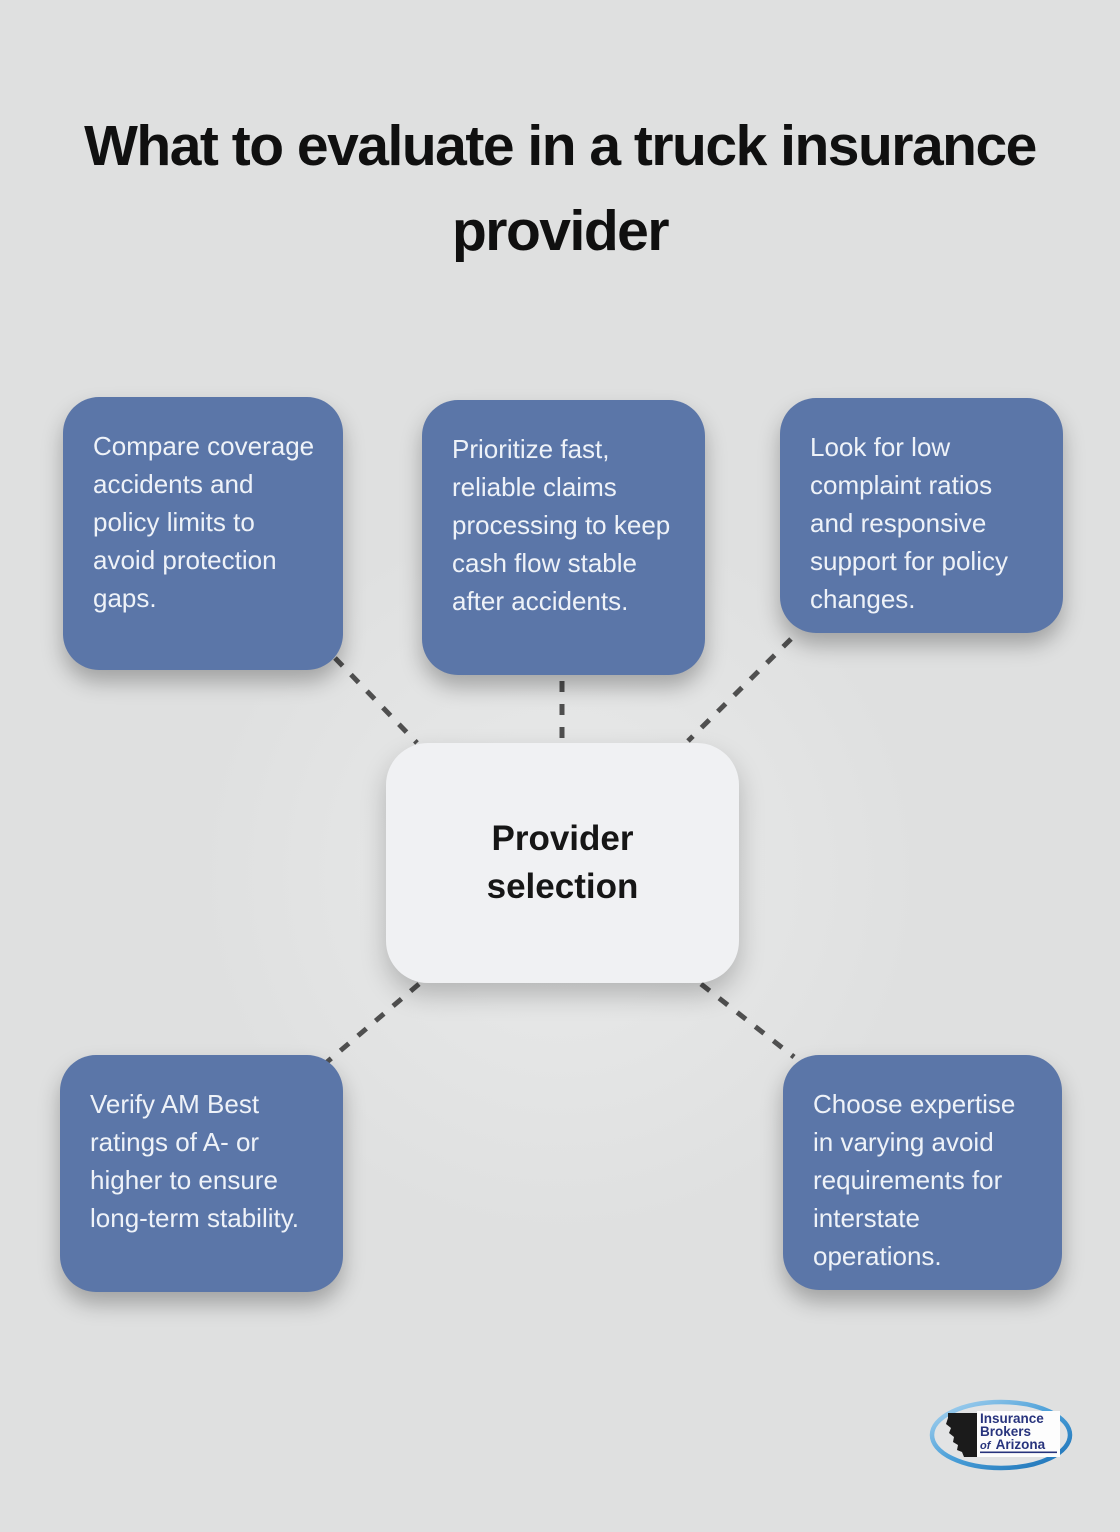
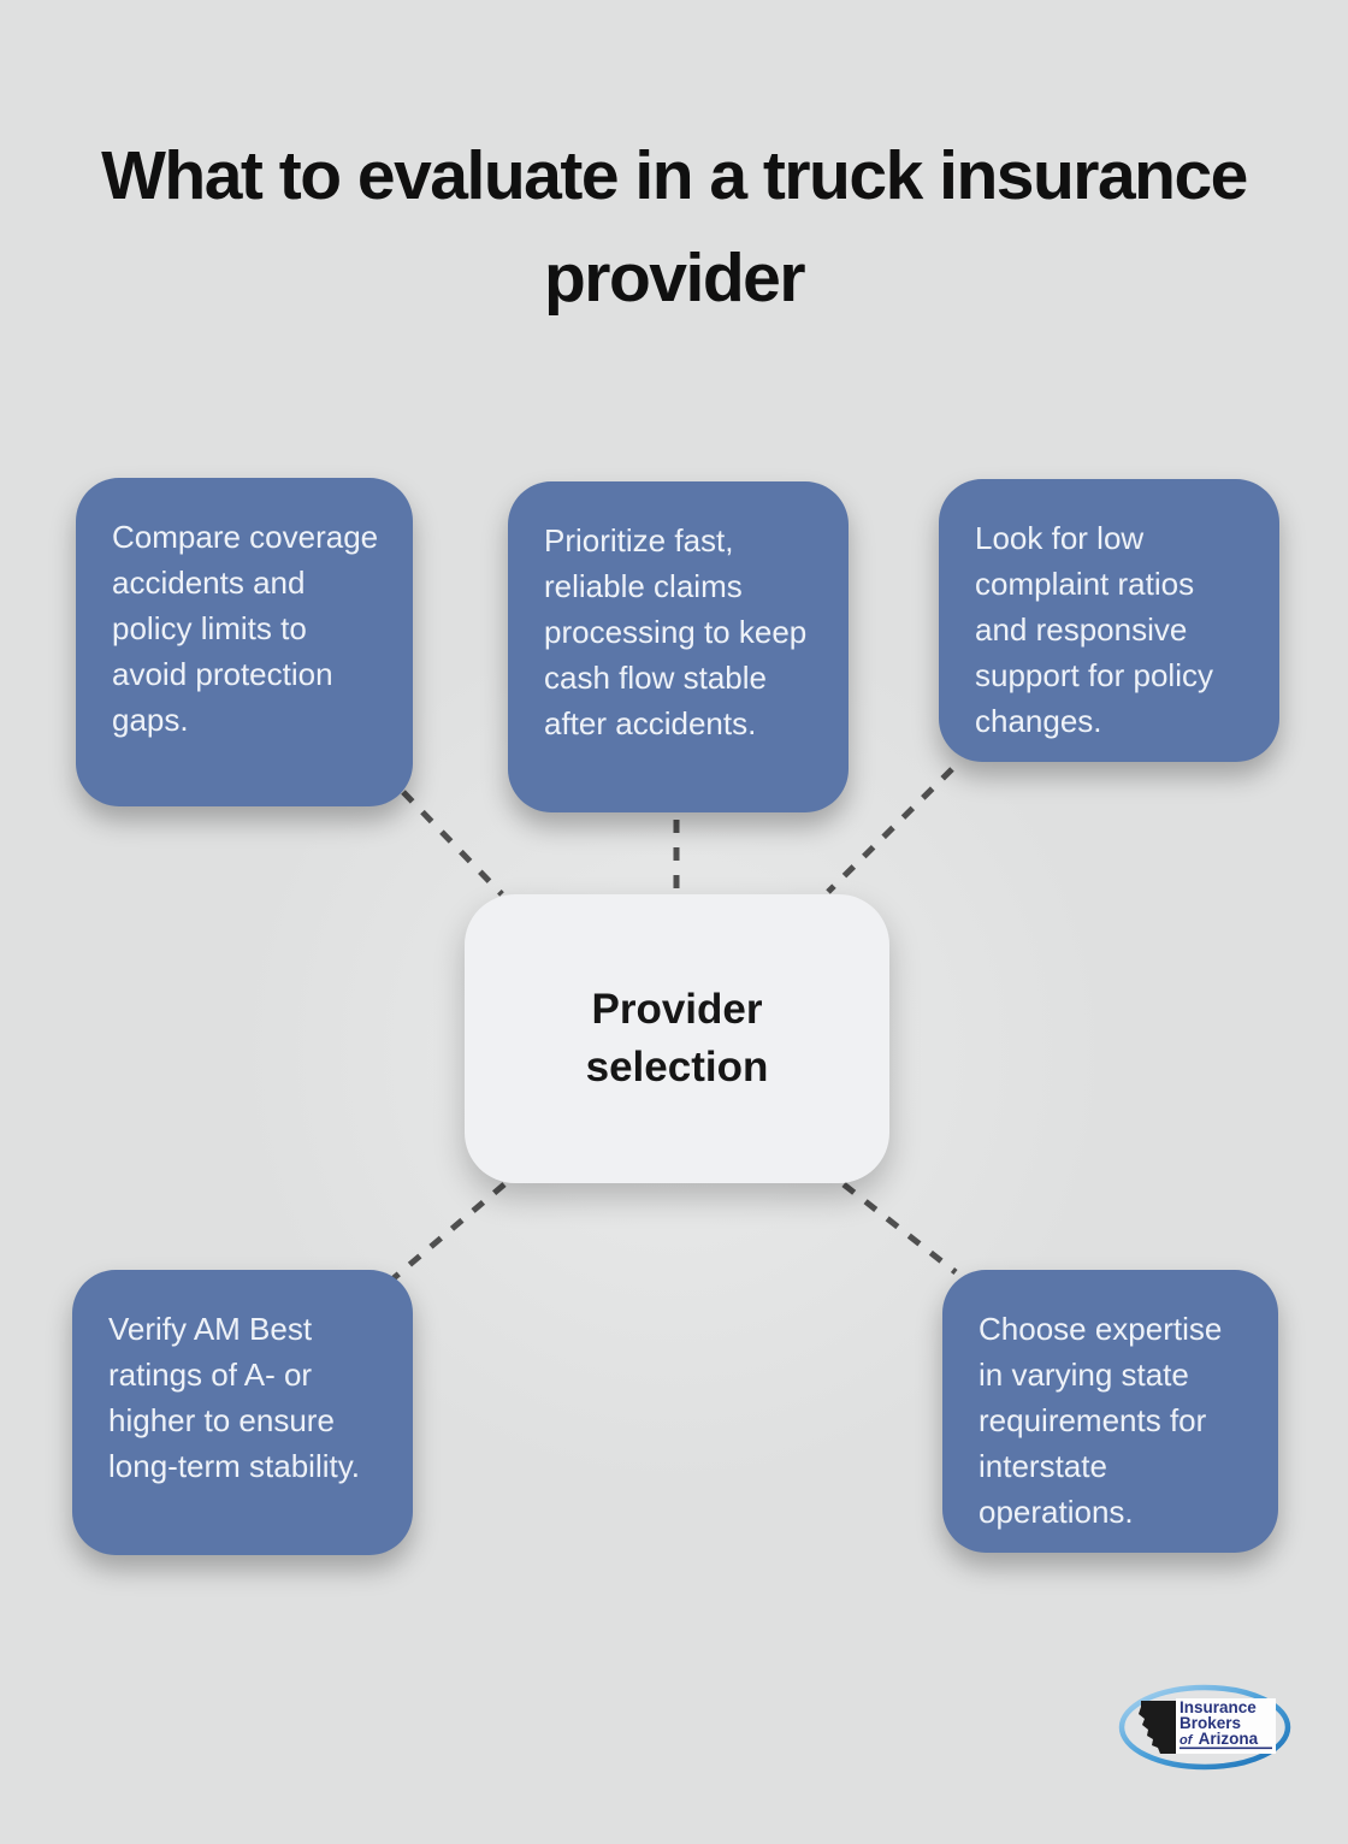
  What to evaluate in a truck insurance provider
  Compare coverage accidents and policy limits to avoid protection gaps.
  Prioritize fast, reliable claims processing to keep cash flow stable after accidents.
  Look for low complaint ratios and responsive support for policy changes.
  Provider selection
  Verify AM Best ratings of A- or higher to ensure long-term stability.
- Choose expertise in varying avoid requirements for interstate operations.
+ Choose expertise in varying state requirements for interstate operations.
  Insurance
  Brokers
  of Arizona
